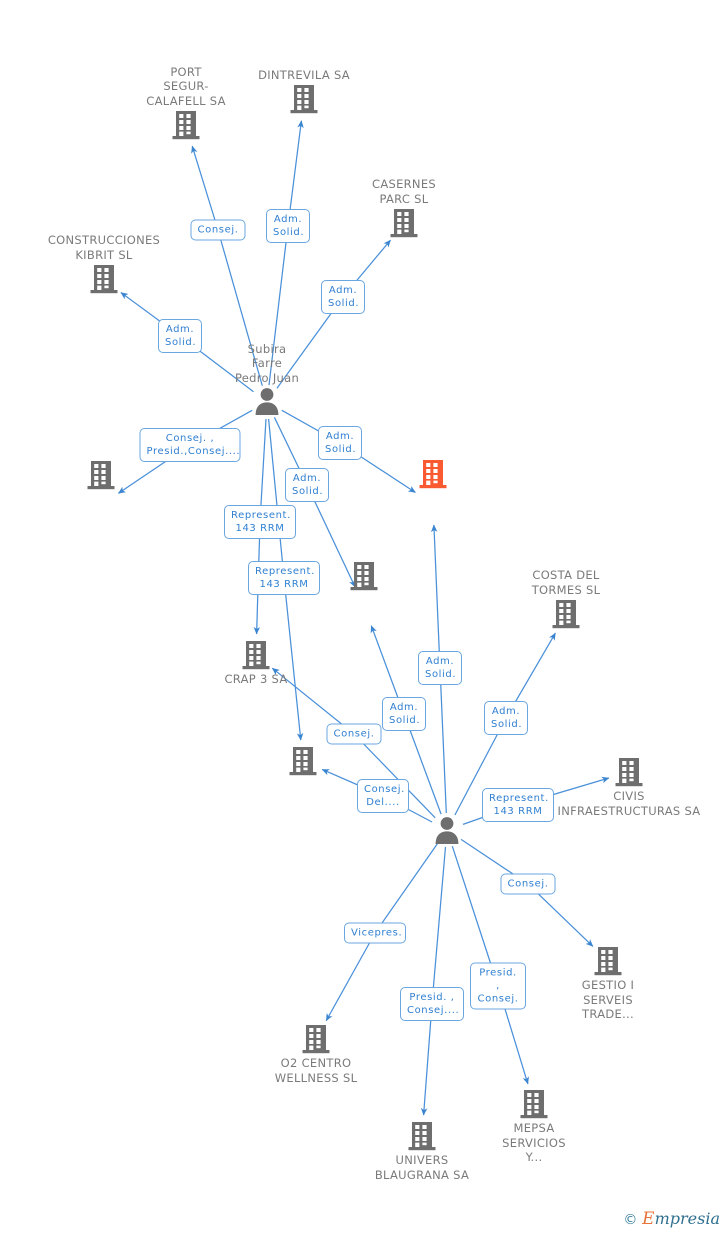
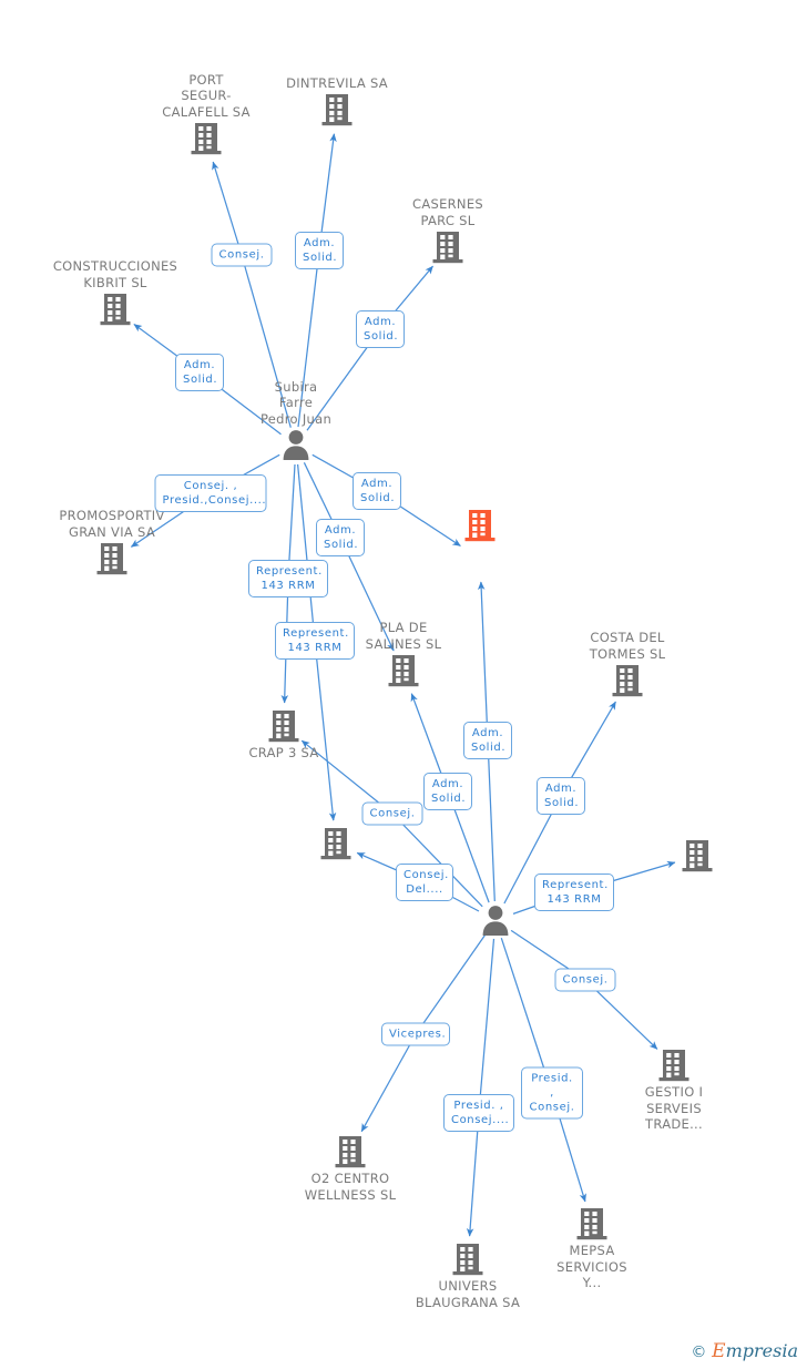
  PORT
  SEGUR-
  CALAFELL SA
  DINTREVILA SA
  CASERNES
  PARC SL
  CONSTRUCCIONES
  KIBRIT SL
  Subira
  Farre
  Pedro Juan
+ PROMOSPORTIV
+ GRAN VIA SA
+ PLA DE
+ SALINES SL
  COSTA DEL
  TORMES SL
  CRAP 3 SA
- CIVIS
- INFRAESTRUCTURAS SA
  GESTIO I
  SERVEIS
  TRADE...
  O2 CENTRO
  WELLNESS SL
  UNIVERS
  BLAUGRANA SA
  MEPSA
  SERVICIOS
  Y...
  Consej.
  Adm.
  Solid.
  Adm.
  Solid.
  Adm.
  Solid.
  Consej. ,
  Presid.,Consej....
  Adm.
  Solid.
  Adm.
  Solid.
  Represent.
  143 RRM
  Represent.
  143 RRM
  Adm.
  Solid.
  Adm.
  Solid.
  Adm.
  Solid.
  Consej.
  Consej.
  Del....
  Represent.
  143 RRM
  Consej.
  Vicepres.
  Presid. ,
  Consej....
  Presid. ,
  Consej.
  © Empresia
